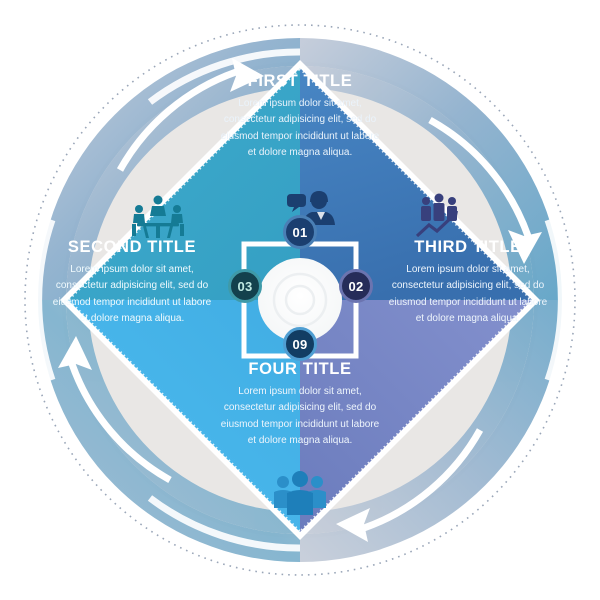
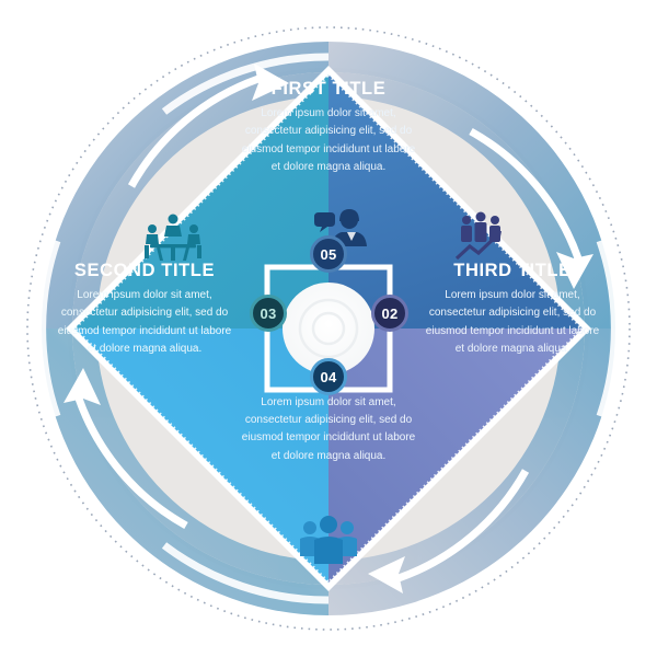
  FIRST TITLE
  Lorem ipsum dolor sit amet, consectetur adipisicing elit, sed do eiusmod tempor incididunt ut labore et dolore magna aliqua.
  THIRD TITLE
  Lorem ipsum dolor sit amet, consectetur adipisicing elit, sed do eiusmod tempor incididunt ut labore et dolore magna aliqua.
  SECOND TITLE
  Lorem ipsum dolor sit amet, consectetur adipisicing elit, sed do eiusmod tempor incididunt ut labore et dolore magna aliqua.
- FOUR TITLE
  Lorem ipsum dolor sit amet, consectetur adipisicing elit, sed do eiusmod tempor incididunt ut labore et dolore magna aliqua.
- 01
+ 05
  02
  03
- 09
+ 04
